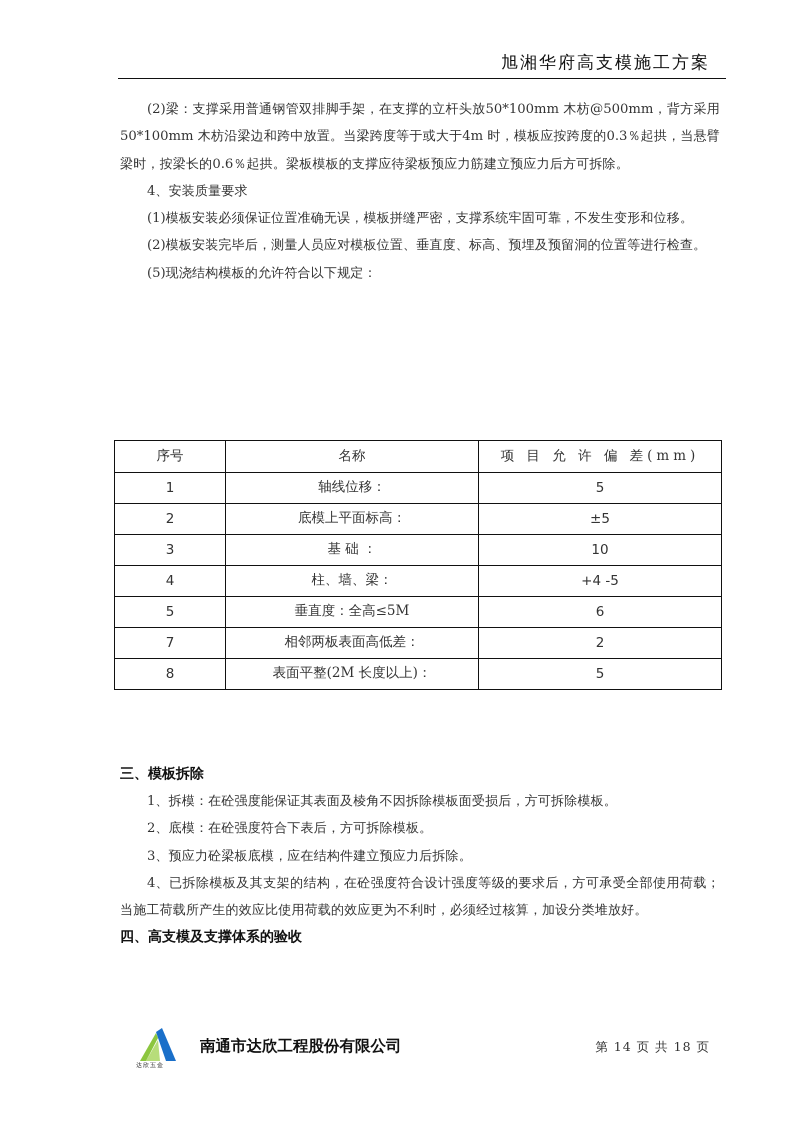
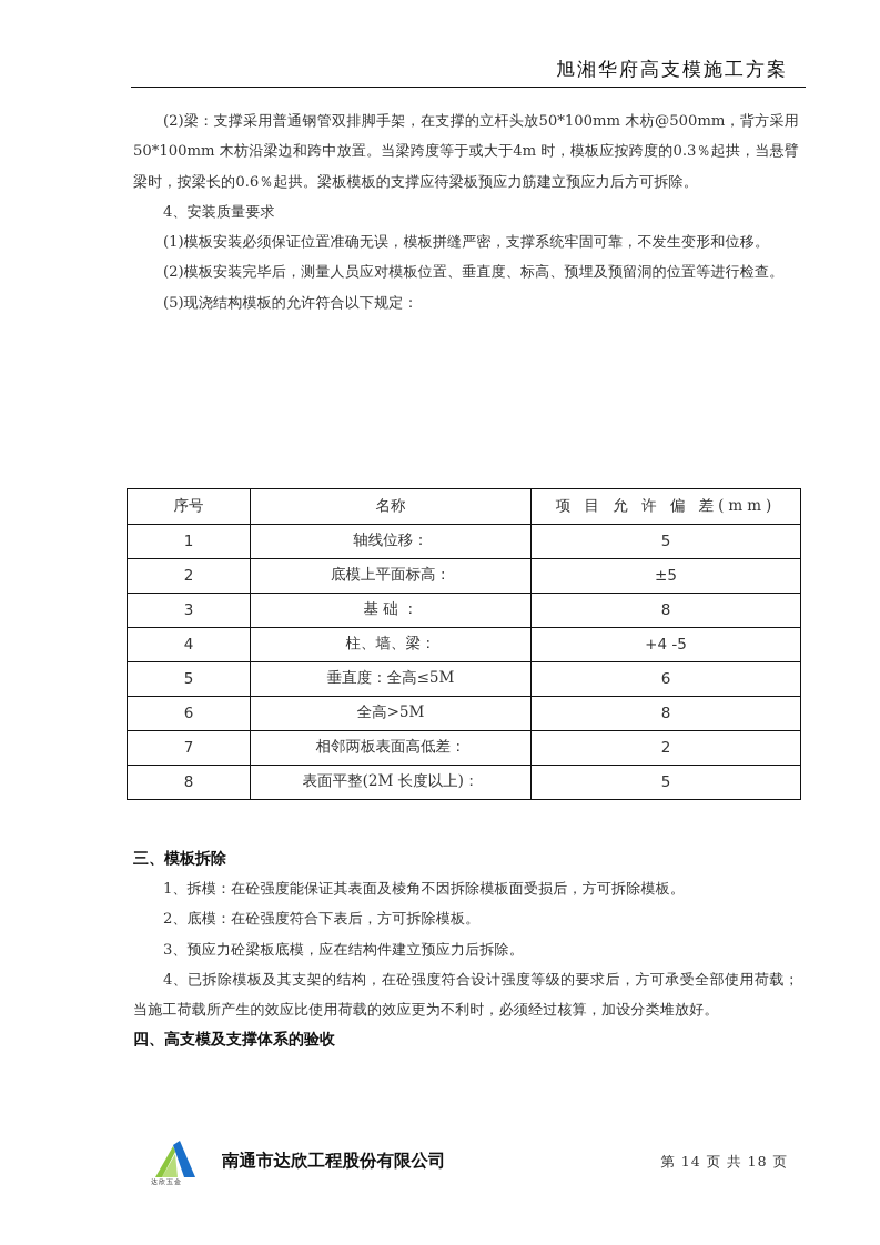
  旭湘华府高支模施工方案
  (2)梁：支撑采用普通钢管双排脚手架，在支撑的立杆头放50*100mm 木枋@500mm，背方采用50*100mm 木枋沿梁边和跨中放置。当梁跨度等于或大于4m 时，模板应按跨度的0.3％起拱，当悬臂梁时，按梁长的0.6％起拱。梁板模板的支撑应待梁板预应力筋建立预应力后方可拆除。
  4、安装质量要求
  (1)模板安装必须保证位置准确无误，模板拼缝严密，支撑系统牢固可靠，不发生变形和位移。
  (2)模板安装完毕后，测量人员应对模板位置、垂直度、标高、预埋及预留洞的位置等进行检查。
  (5)现浇结构模板的允许符合以下规定：
  序号	名称	项 目 允 许 偏 差(mm)
  1	轴线位移：	5
  2	底模上平面标高：	±5
- 3	基 础 ：	10
+ 3	基 础 ：	8
  4	柱、墙、梁：	+4 -5
  5	垂直度：全高≤5M	6
+ 6	全高>5M	8
  7	相邻两板表面高低差：	2
  8	表面平整(2M 长度以上)：	5
  三、模板拆除
  1、拆模：在砼强度能保证其表面及棱角不因拆除模板面受损后，方可拆除模板。
  2、底模：在砼强度符合下表后，方可拆除模板。
  3、预应力砼梁板底模，应在结构件建立预应力后拆除。
  4、已拆除模板及其支架的结构，在砼强度符合设计强度等级的要求后，方可承受全部使用荷载；当施工荷载所产生的效应比使用荷载的效应更为不利时，必须经过核算，加设分类堆放好。
  四、高支模及支撑体系的验收
  南通市达欣工程股份有限公司
  第 14 页 共 18 页
